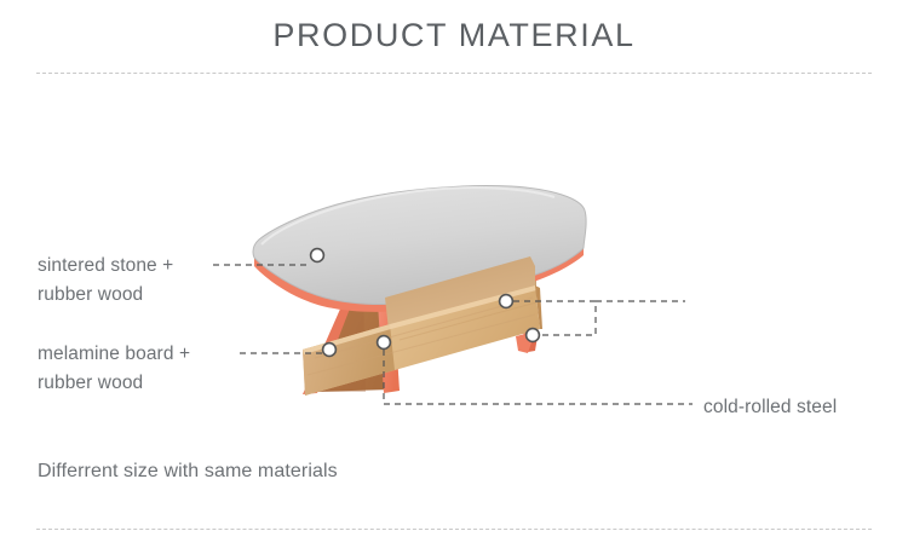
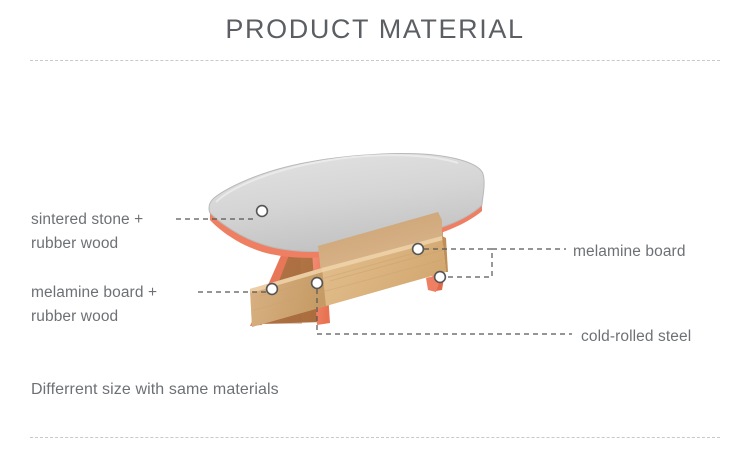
  PRODUCT MATERIAL
  sintered stone +
  rubber wood
  melamine board +
  rubber wood
+ melamine board
  cold-rolled steel
  Differrent size with same materials
